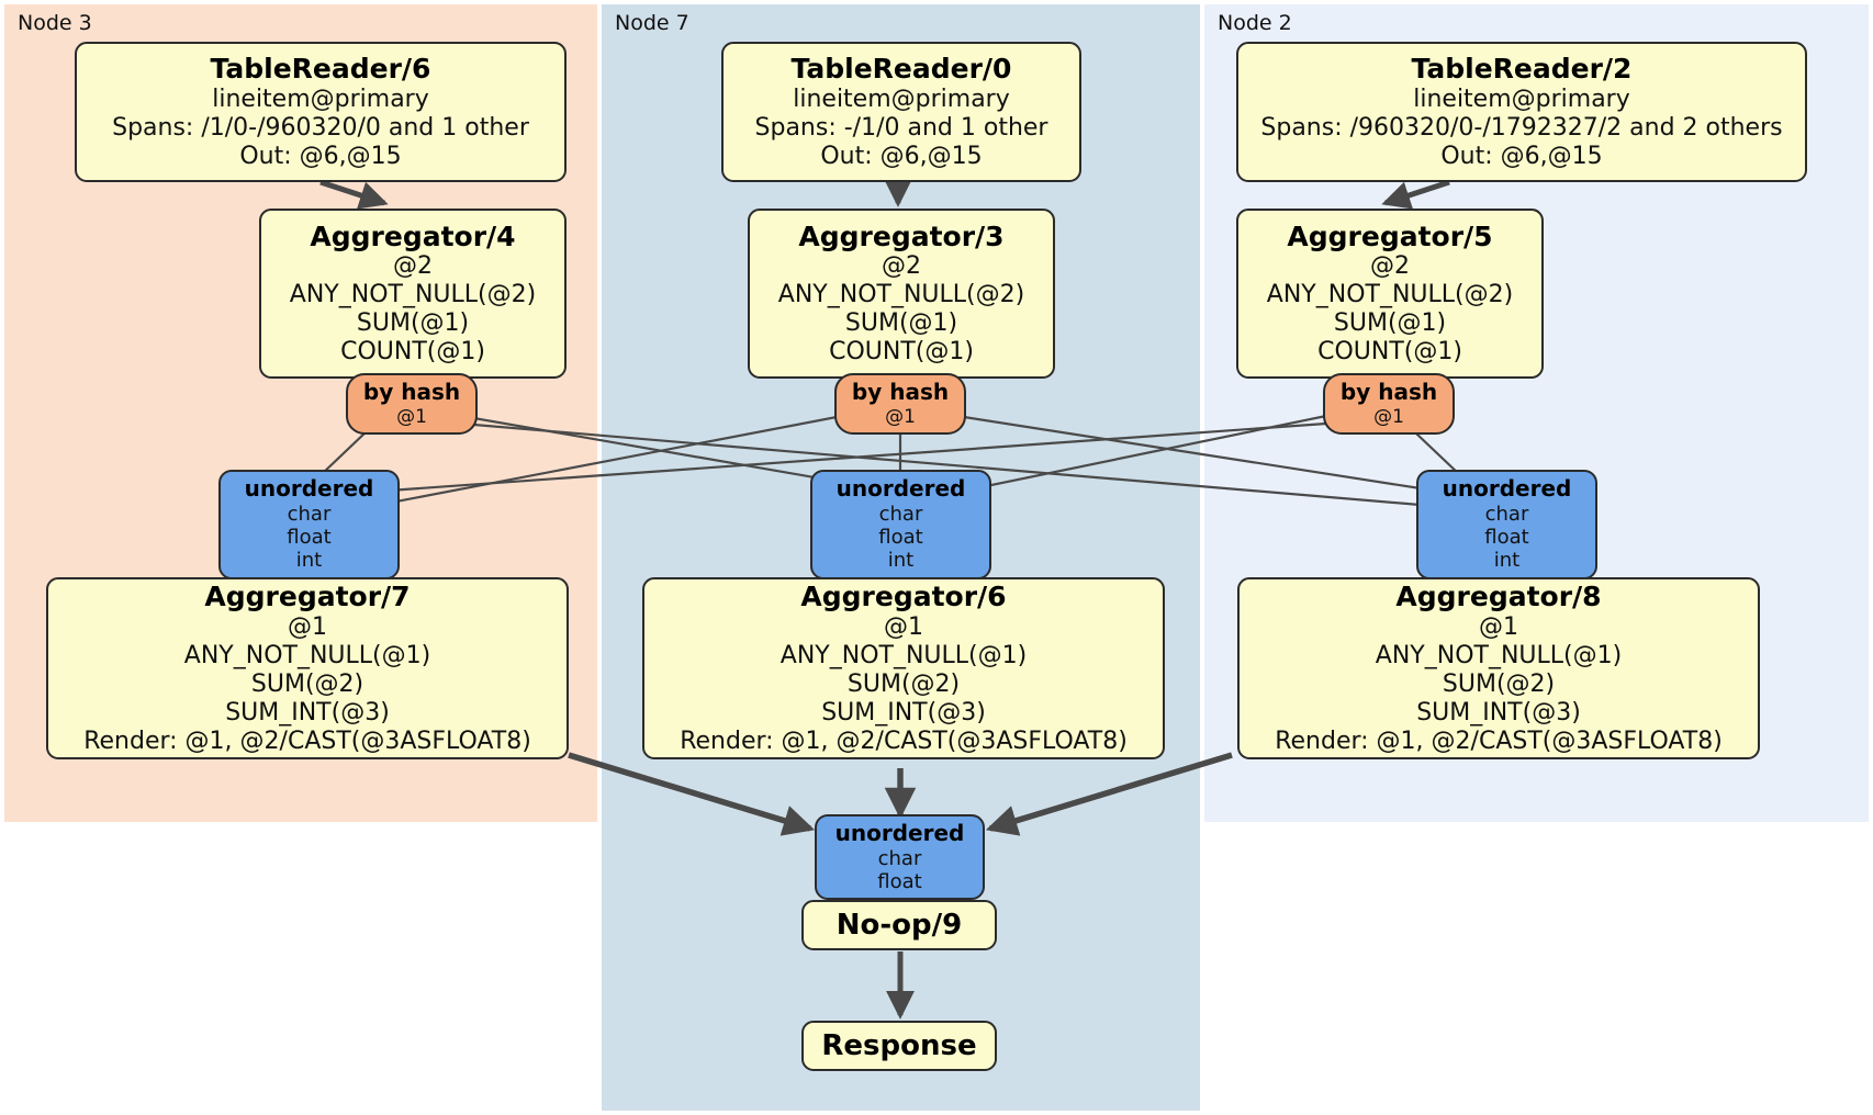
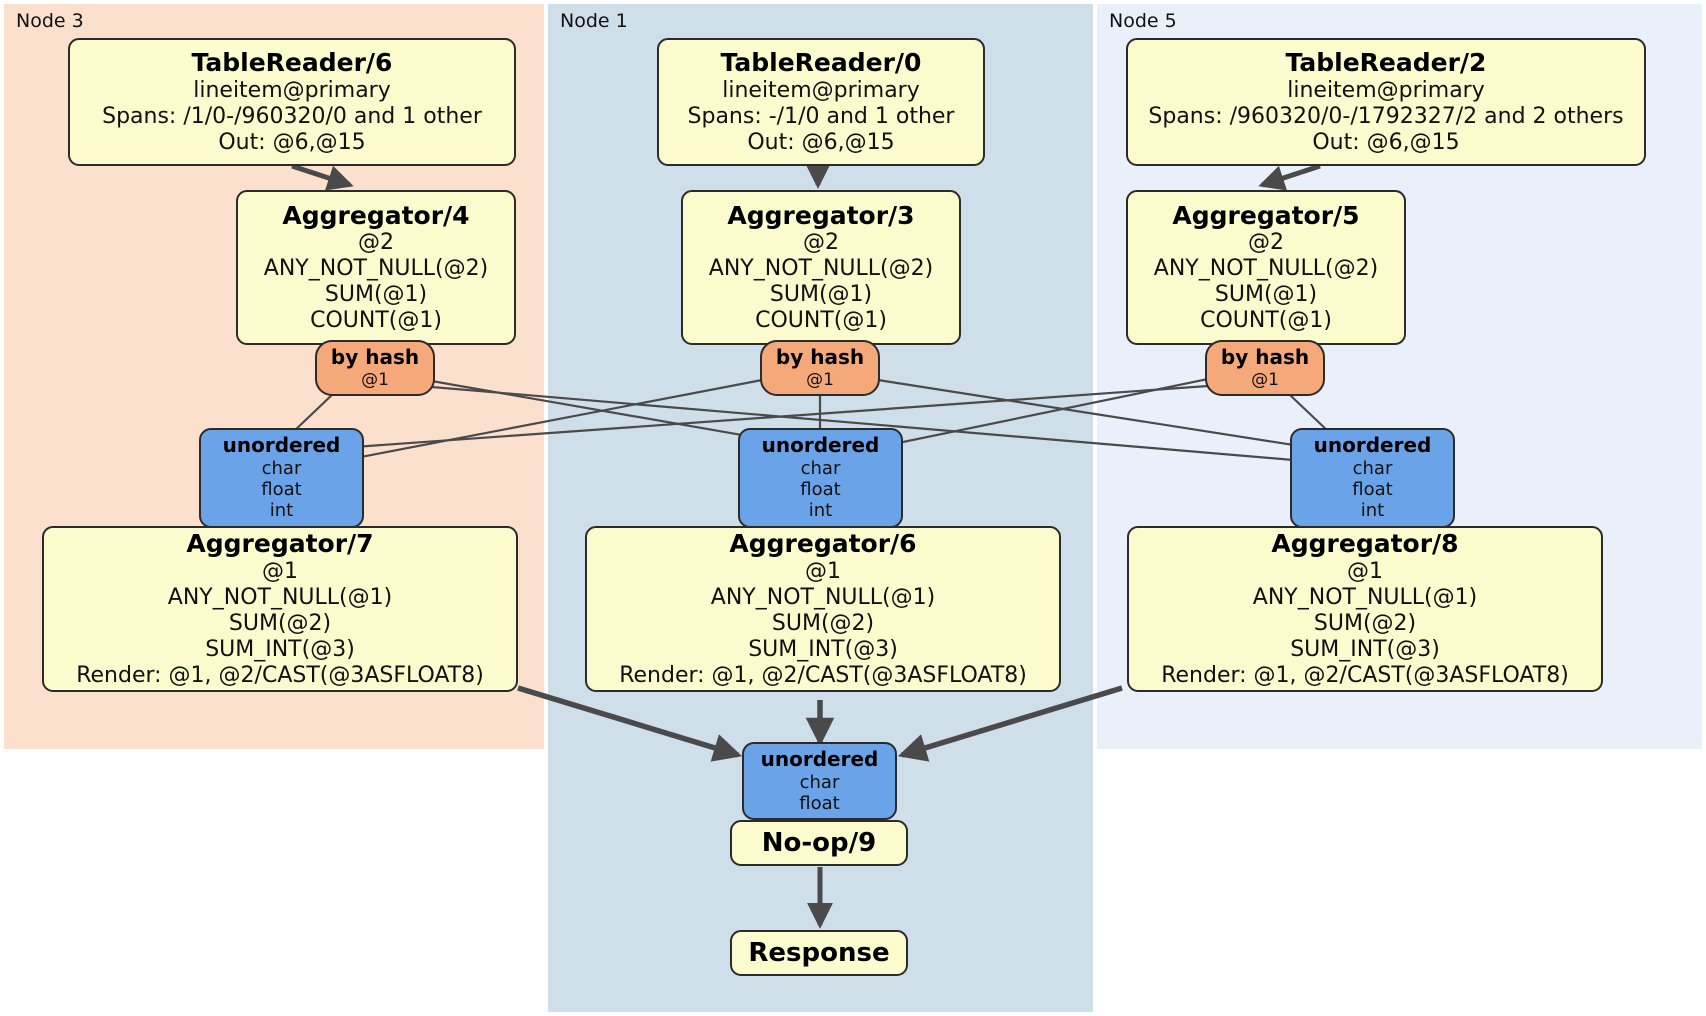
  Node 3
- Node 7
+ Node 1
- Node 2
+ Node 5
  TableReader/6
  lineitem@primary
  Spans: /1/0-/960320/0 and 1 other
  Out: @6,@15
  TableReader/0
  lineitem@primary
  Spans: -/1/0 and 1 other
  Out: @6,@15
  TableReader/2
  lineitem@primary
  Spans: /960320/0-/1792327/2 and 2 others
  Out: @6,@15
  Aggregator/4
  @2
  ANY_NOT_NULL(@2)
  SUM(@1)
  COUNT(@1)
  Aggregator/3
  @2
  ANY_NOT_NULL(@2)
  SUM(@1)
  COUNT(@1)
  Aggregator/5
  @2
  ANY_NOT_NULL(@2)
  SUM(@1)
  COUNT(@1)
  by hash
  @1
  by hash
  @1
  by hash
  @1
  unordered
  char
  float
  int
  unordered
  char
  float
  int
  unordered
  char
  float
  int
  Aggregator/7
  @1
  ANY_NOT_NULL(@1)
  SUM(@2)
  SUM_INT(@3)
  Render: @1, @2/CAST(@3ASFLOAT8)
  Aggregator/6
  @1
  ANY_NOT_NULL(@1)
  SUM(@2)
  SUM_INT(@3)
  Render: @1, @2/CAST(@3ASFLOAT8)
  Aggregator/8
  @1
  ANY_NOT_NULL(@1)
  SUM(@2)
  SUM_INT(@3)
  Render: @1, @2/CAST(@3ASFLOAT8)
  unordered
  char
  float
  No-op/9
  Response
